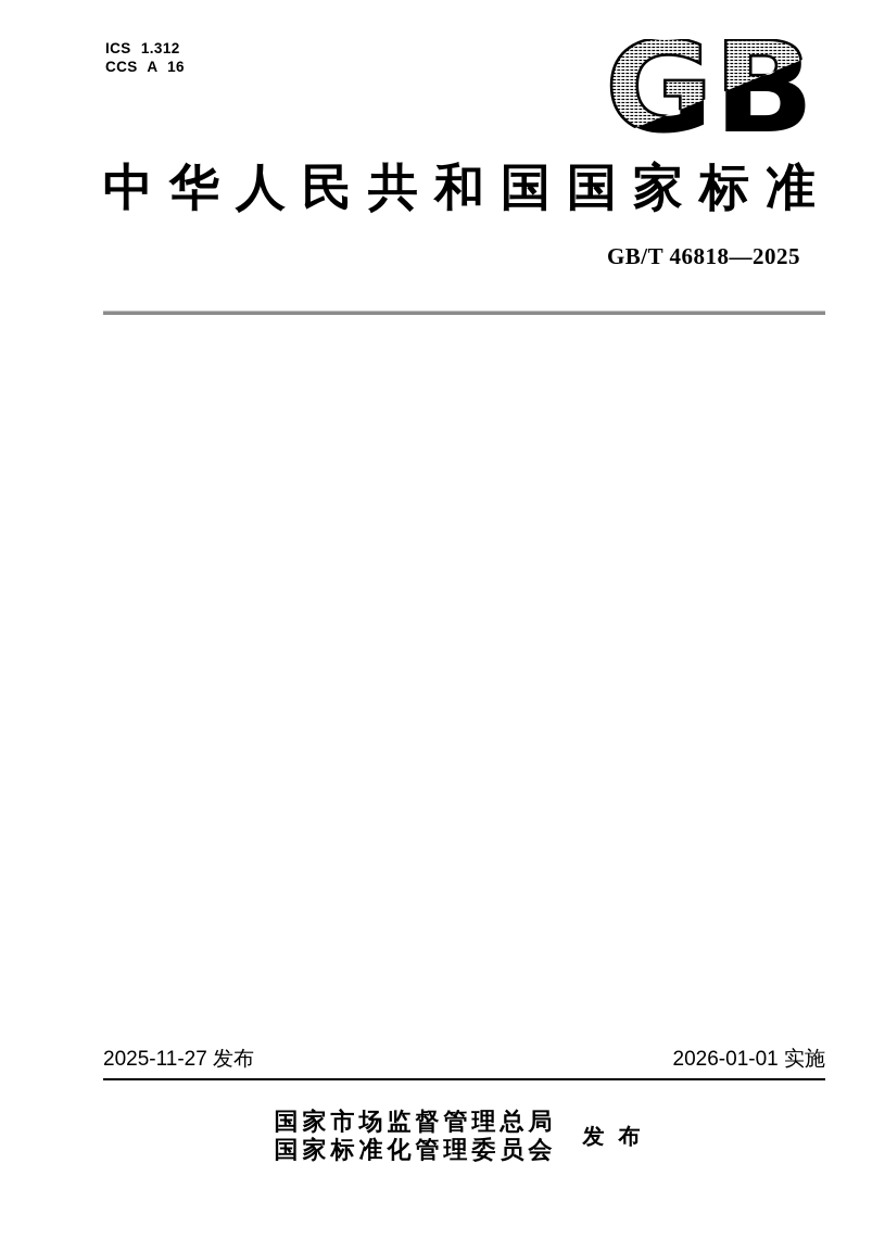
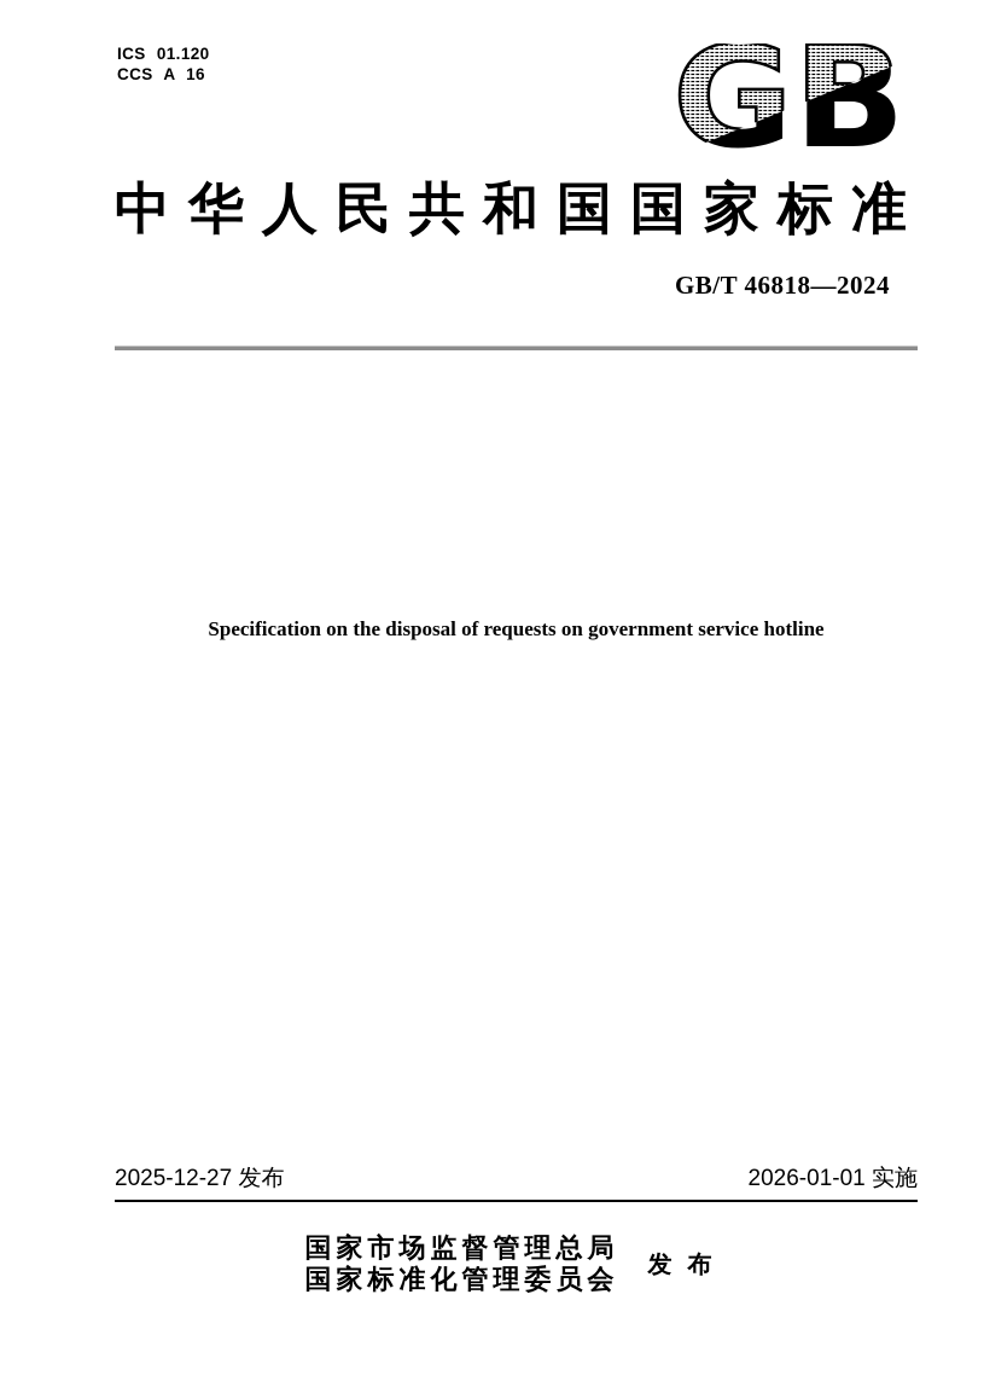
- ICS 1.312
+ ICS 01.120
  CCS A 16
  GB
  中华人民共和国国家标准
- GB/T 46818—2025
+ GB/T 46818—2024
+ Specification on the disposal of requests on government service hotline
- 2025-11-27 发布
+ 2025-12-27 发布
  2026-01-01 实施
  国家市场监督管理总局
  国家标准化管理委员会
  发布
